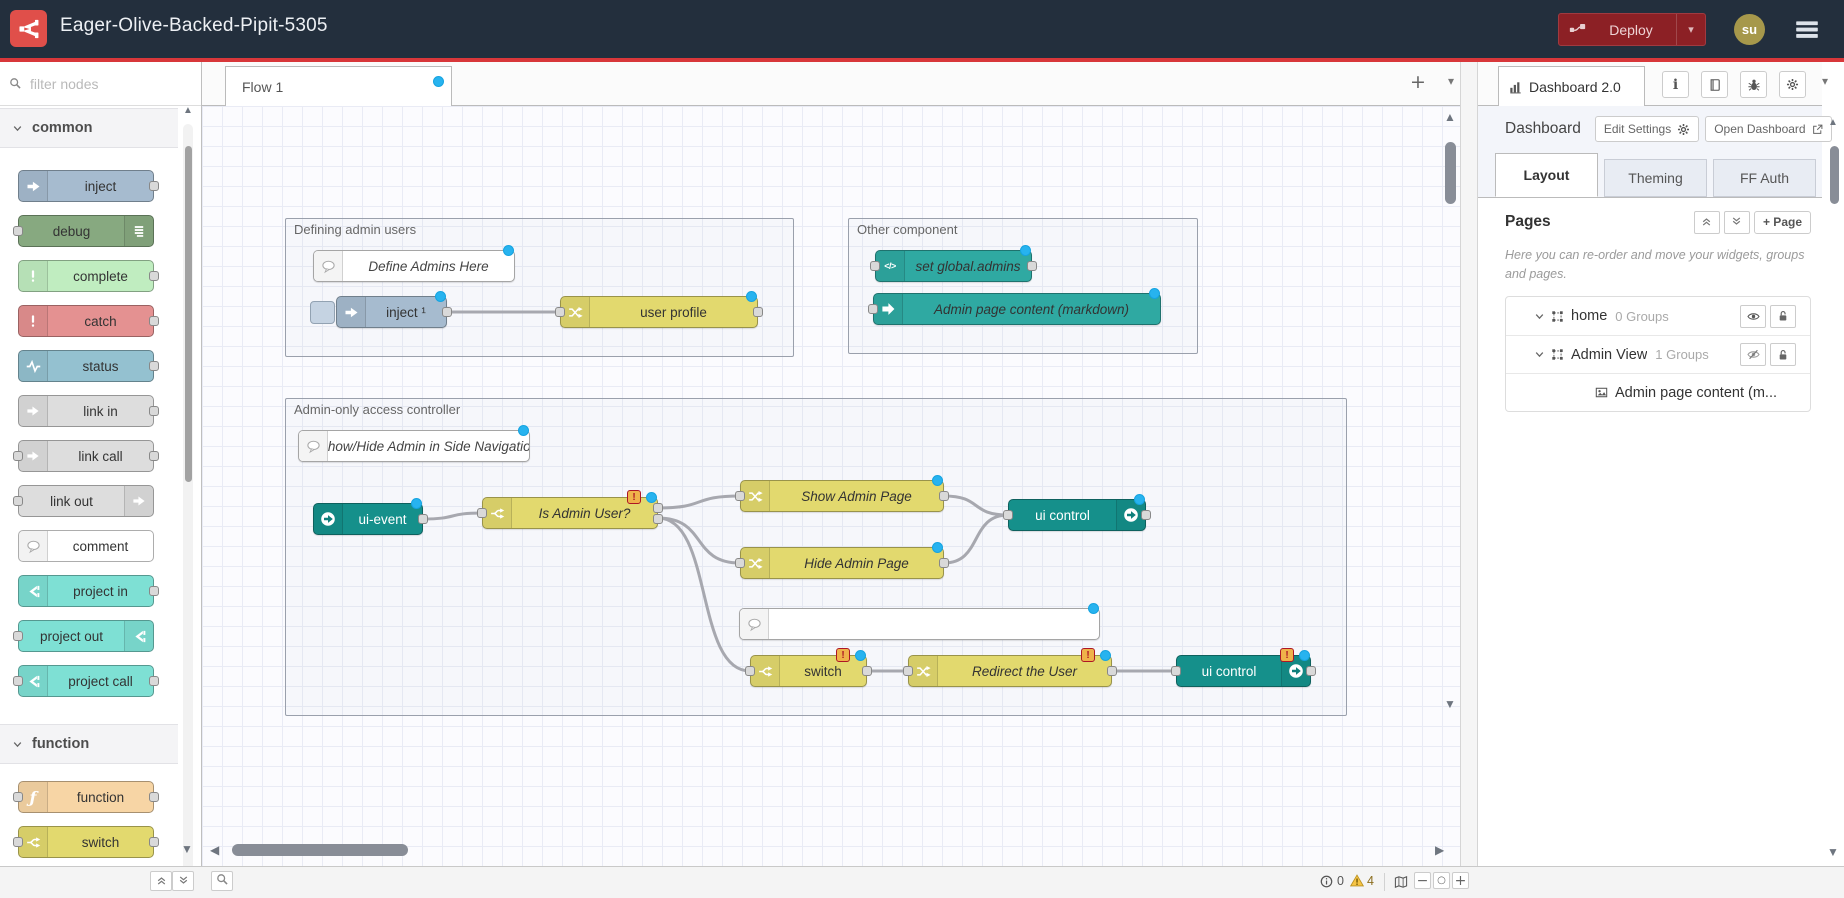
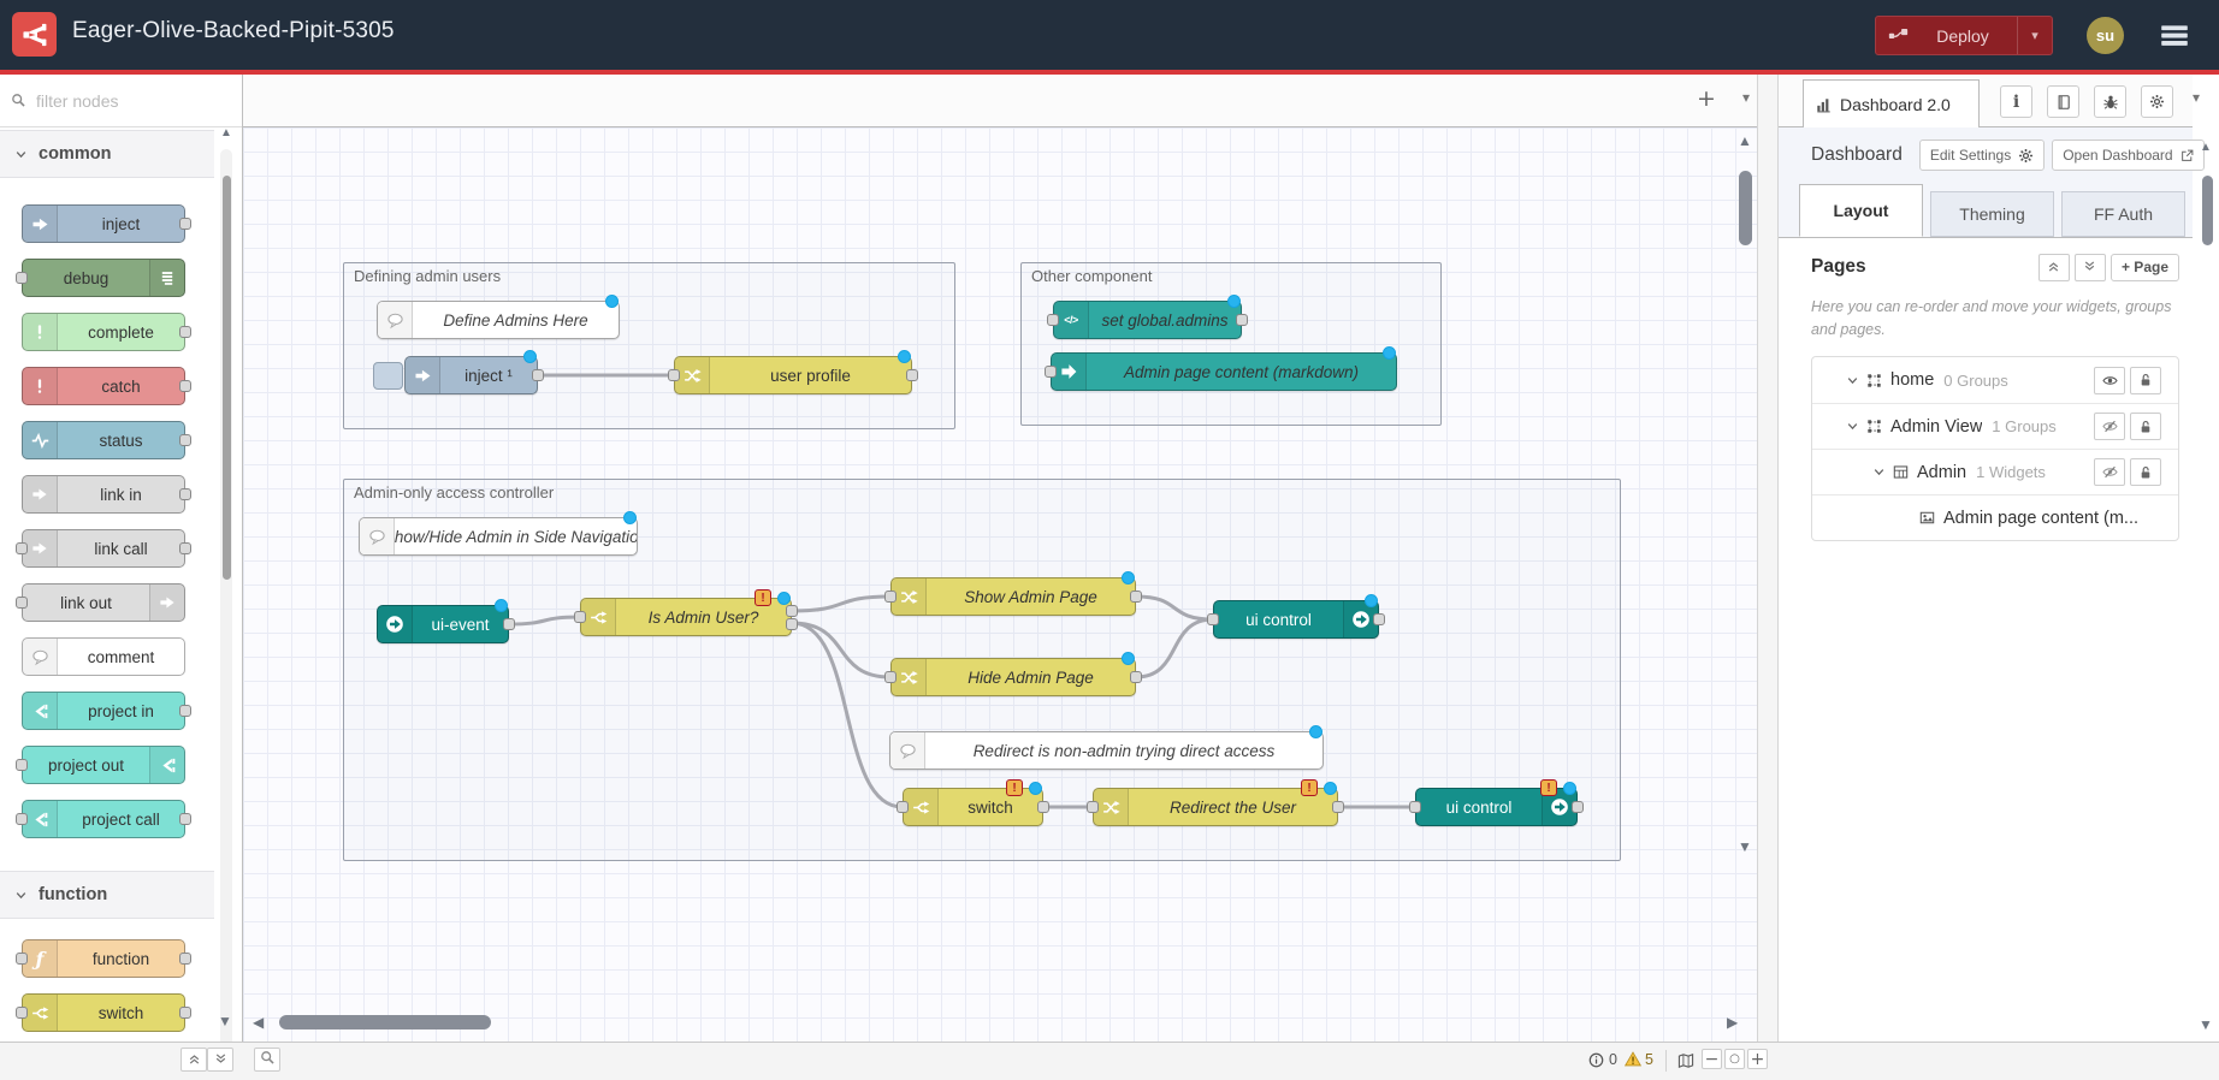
  Eager-Olive-Backed-Pipit-5305
  Deploy
  ▾
  su
  filter nodes
  common
  inject
  debug
  complete
  catch
  status
  link in
  link call
  link out
  comment
  project in
  project out
  project call
  function
  ƒ
  function
  switch
  ▲
  ▼
- Flow 1
  +
  ▾
  Defining admin users
  Other component
  Admin-only access controller
  Define Admins Here
  inject ¹
  user profile
  </>
  set global.admins
  Admin page content (markdown)
  how/Hide Admin in Side Navigatio
  ui-event
  Is Admin User?
  !
  Show Admin Page
  Hide Admin Page
  ui control
+ Redirect is non-admin trying direct access
  switch
  !
  Redirect the User
  !
  ui control
  !
  ◀
  ▶
  ▲
  ▼
  Dashboard 2.0
  i
  ▾
  Dashboard
  Edit Settings
  Open Dashboard
  Layout
  Theming
  FF Auth
  Pages
  + Page
  Here you can re-order and move your widgets, groups and pages.
  home
  0 Groups
  Admin View
  1 Groups
+ Admin
+ 1 Widgets
  Admin page content (m...
  ▲
  ▼
  0
- 4
+ 5
  −
  ○
  +
